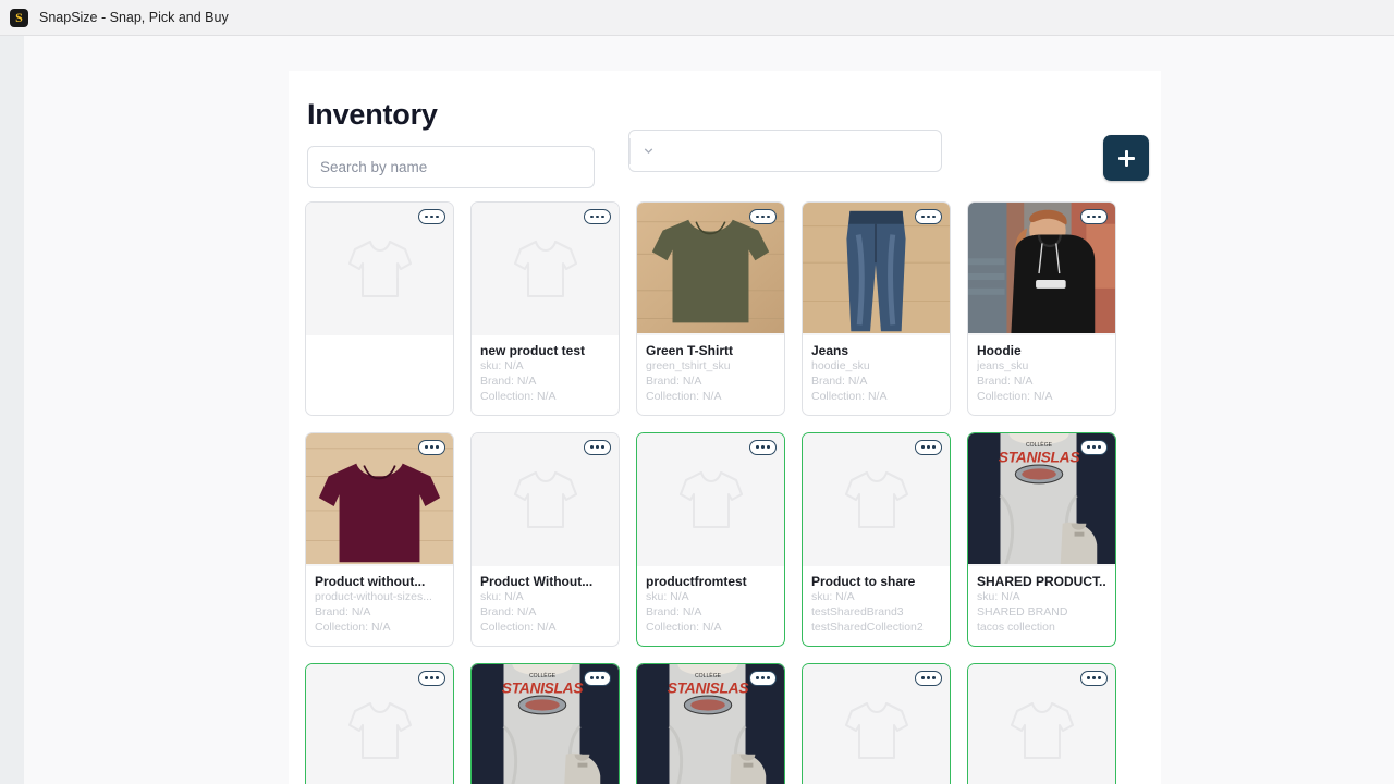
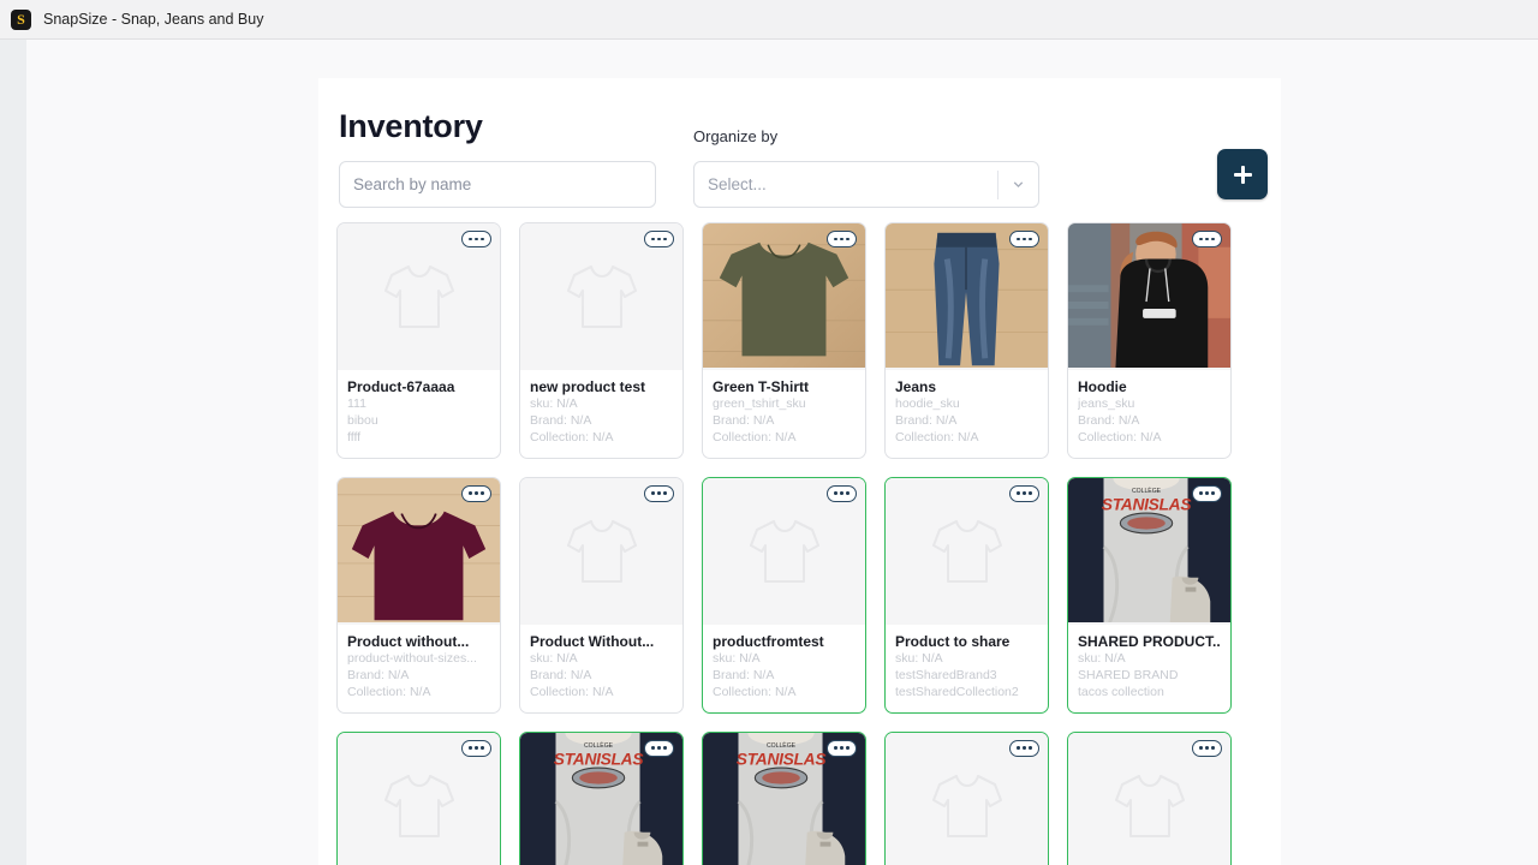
  S
- SnapSize - Snap, Pick and Buy
+ SnapSize - Snap, Jeans and Buy
  Inventory
  Search by name
+ Organize by
+ Select...
+ Product-67aaaa
+ 111
+ bibou
+ ffff
  new product test
  sku: N/A
  Brand: N/A
  Collection: N/A
  Green T-Shirtt
  green_tshirt_sku
  Brand: N/A
  Collection: N/A
  Jeans
  hoodie_sku
  Brand: N/A
  Collection: N/A
  Hoodie
  jeans_sku
  Brand: N/A
  Collection: N/A
  Product without...
  product-without-sizes...
  Brand: N/A
  Collection: N/A
  Product Without...
  sku: N/A
  Brand: N/A
  Collection: N/A
  productfromtest
  sku: N/A
  Brand: N/A
  Collection: N/A
  Product to share
  sku: N/A
  testSharedBrand3
  testSharedCollection2
  STANISLAS
  SHARED PRODUCT..
  sku: N/A
  SHARED BRAND
  tacos collection
  STANISLAS
  STANISLAS
